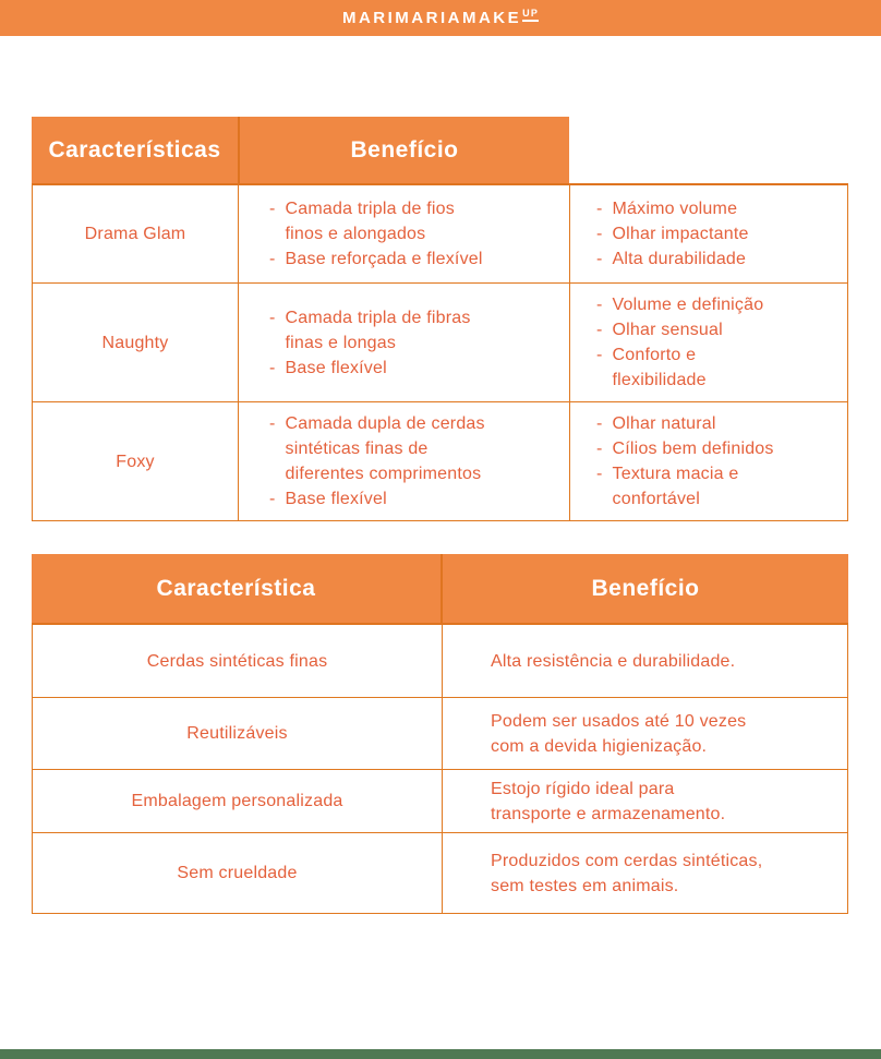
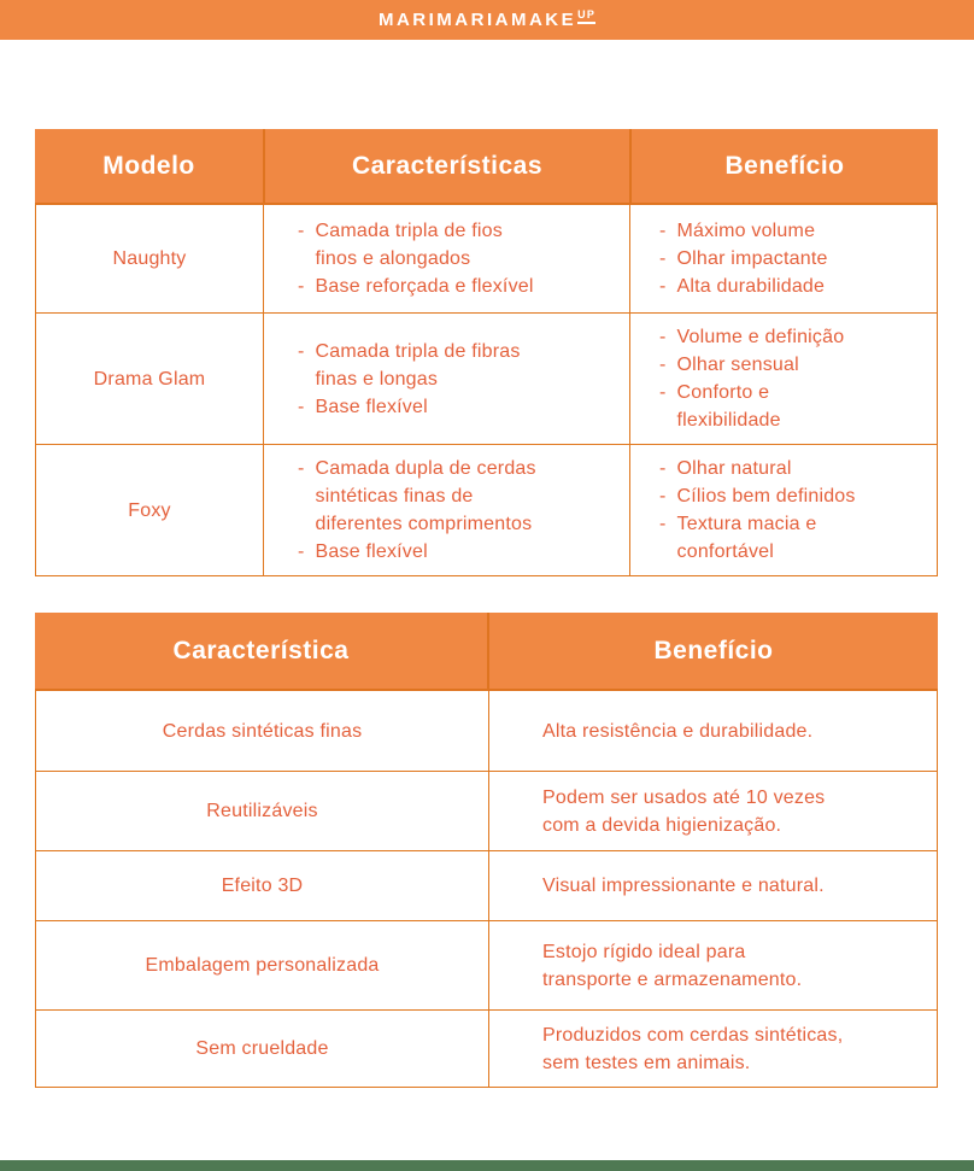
  MARIMARIAMAKEUP
+ Modelo
  Características
  Benefício
- Drama Glam
+ Naughty
  Camada tripla de fios
  finos e alongados
  Base reforçada e flexível
  Máximo volume
  Olhar impactante
  Alta durabilidade
- Naughty
+ Drama Glam
  Camada tripla de fibras
  finas e longas
  Base flexível
  Volume e definição
  Olhar sensual
  Conforto e
  flexibilidade
  Foxy
  Camada dupla de cerdas
  sintéticas finas de
  diferentes comprimentos
  Base flexível
  Olhar natural
  Cílios bem definidos
  Textura macia e
  confortável
  Característica
  Benefício
  Cerdas sintéticas finas
  Alta resistência e durabilidade.
  Reutilizáveis
  Podem ser usados até 10 vezes
  com a devida higienização.
+ Efeito 3D
+ Visual impressionante e natural.
  Embalagem personalizada
  Estojo rígido ideal para
  transporte e armazenamento.
  Sem crueldade
  Produzidos com cerdas sintéticas,
  sem testes em animais.
